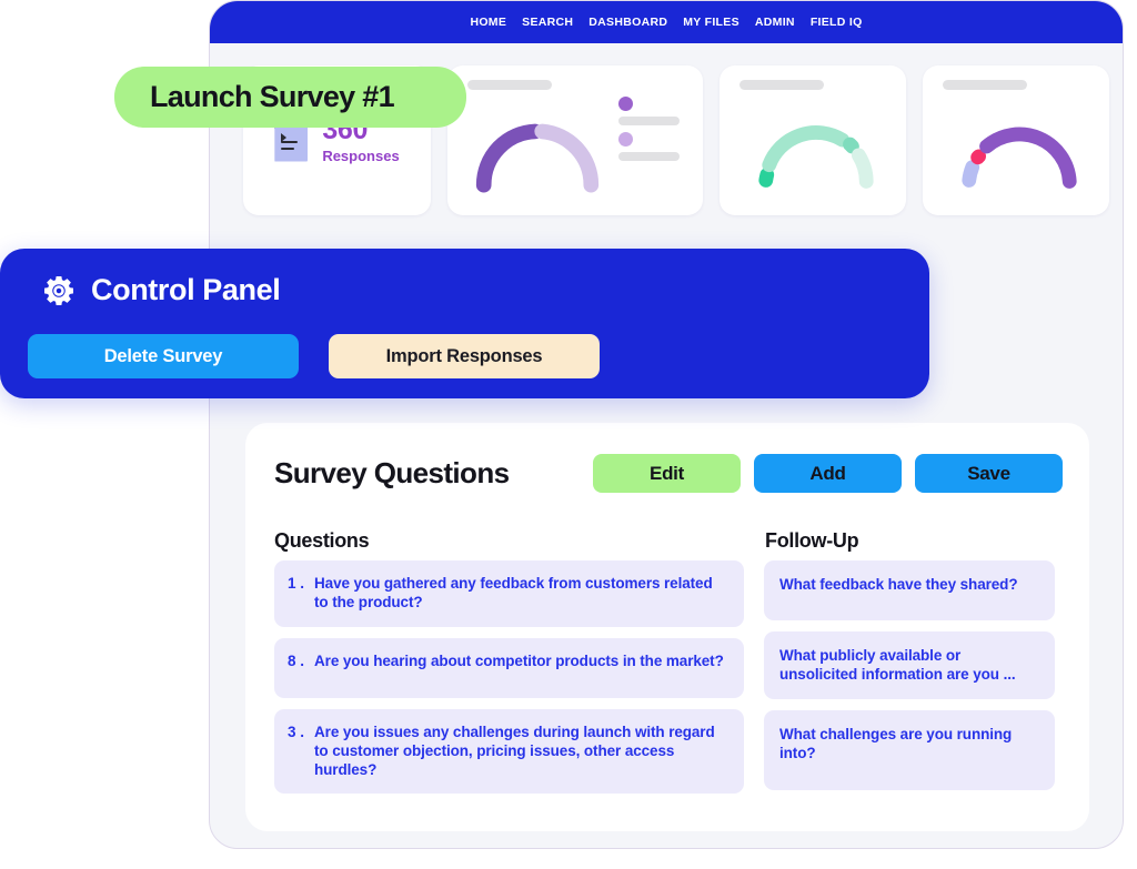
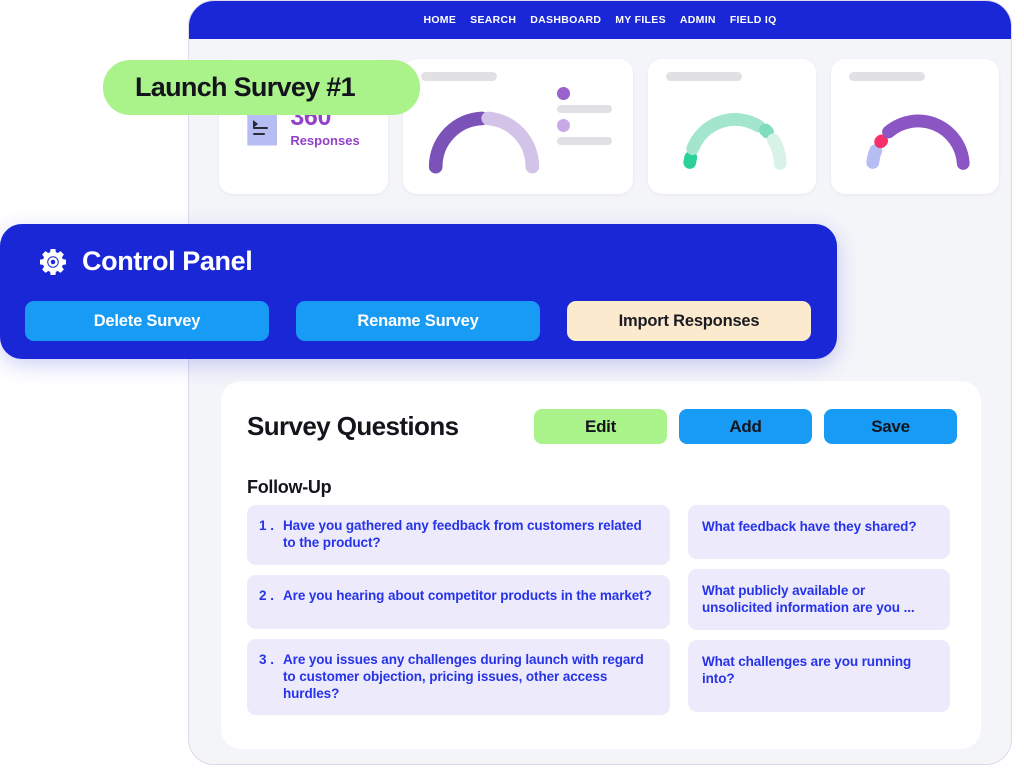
  HOME
  SEARCH
  DASHBOARD
  MY FILES
  ADMIN
  FIELD IQ
  360
  Responses
  Survey Questions
  Edit
  Add
  Save
- Questions
  Follow-Up
  1 .
  Have you gathered any feedback from customers related to the product?
- 8 .
+ 2 .
  Are you hearing about competitor products in the market?
  3 .
  Are you issues any challenges during launch with regard to customer objection, pricing issues, other access hurdles?
  What feedback have they shared?
  What publicly available or unsolicited information are you ...
  What challenges are you running into?
  Launch Survey #1
  Control Panel
  Delete Survey
+ Rename Survey
  Import Responses
